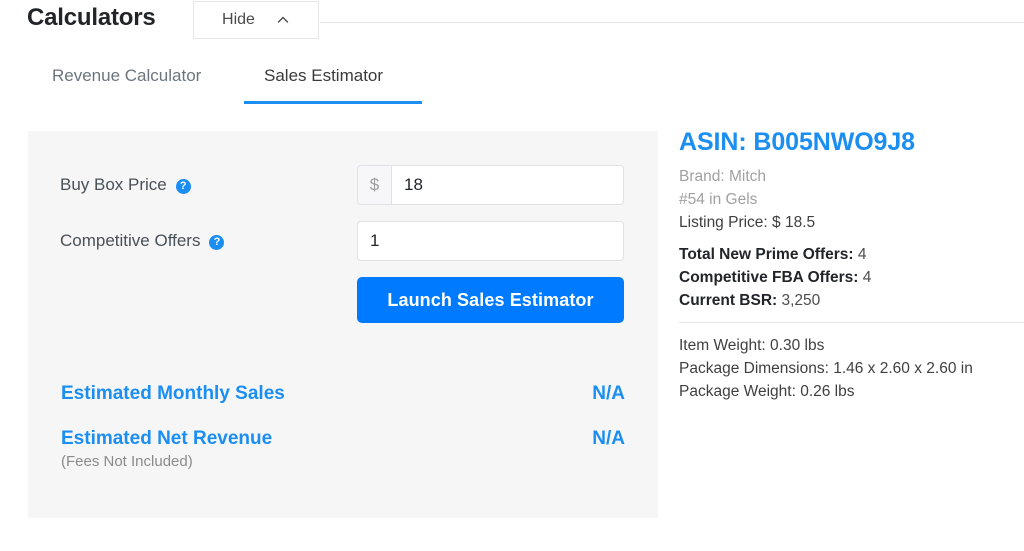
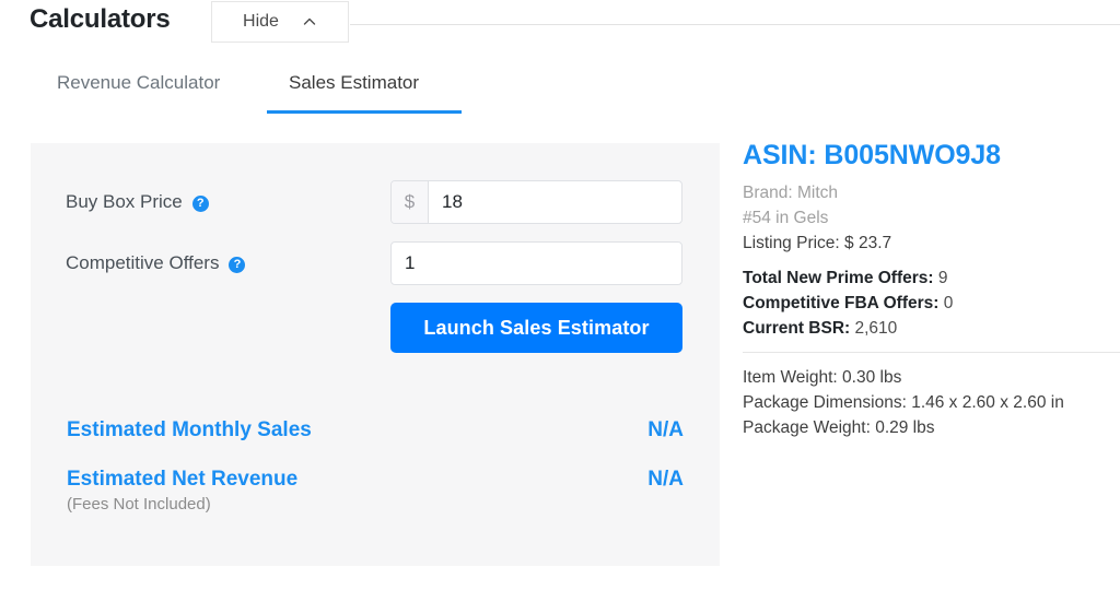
  Calculators
  Hide
  Revenue Calculator
  Sales Estimator
  Buy Box Price
  ?
  $
  18
  Competitive Offers
  ?
  1
  Launch Sales Estimator
  Estimated Monthly Sales
  N/A
  Estimated Net Revenue
  N/A
  (Fees Not Included)
  ASIN: B005NWO9J8
  Brand: Mitch
  #54 in Gels
- Listing Price: $ 18.5
+ Listing Price: $ 23.7
- Total New Prime Offers: 4
+ Total New Prime Offers: 9
- Competitive FBA Offers: 4
+ Competitive FBA Offers: 0
- Current BSR: 3,250
+ Current BSR: 2,610
  Item Weight: 0.30 lbs
  Package Dimensions: 1.46 x 2.60 x 2.60 in
- Package Weight: 0.26 lbs
+ Package Weight: 0.29 lbs
